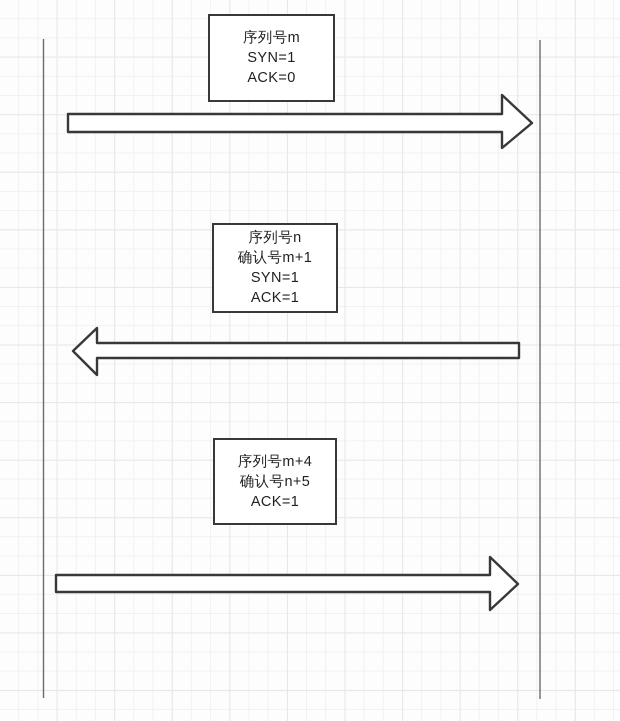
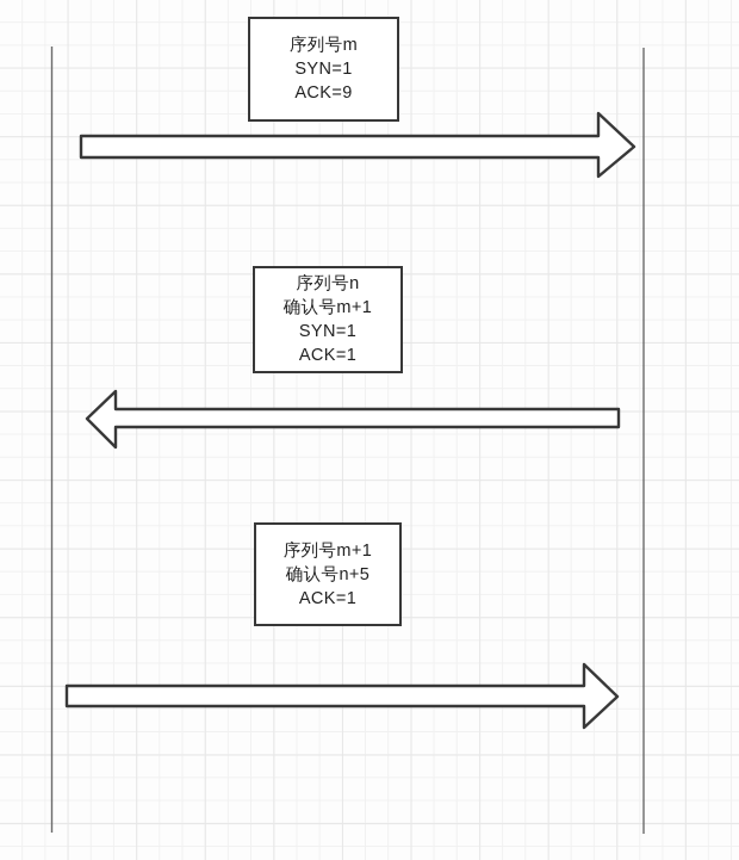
  序列号m
  SYN=1
- ACK=0
+ ACK=9
  序列号n
  确认号m+1
  SYN=1
  ACK=1
- 序列号m+4
+ 序列号m+1
  确认号n+5
  ACK=1
